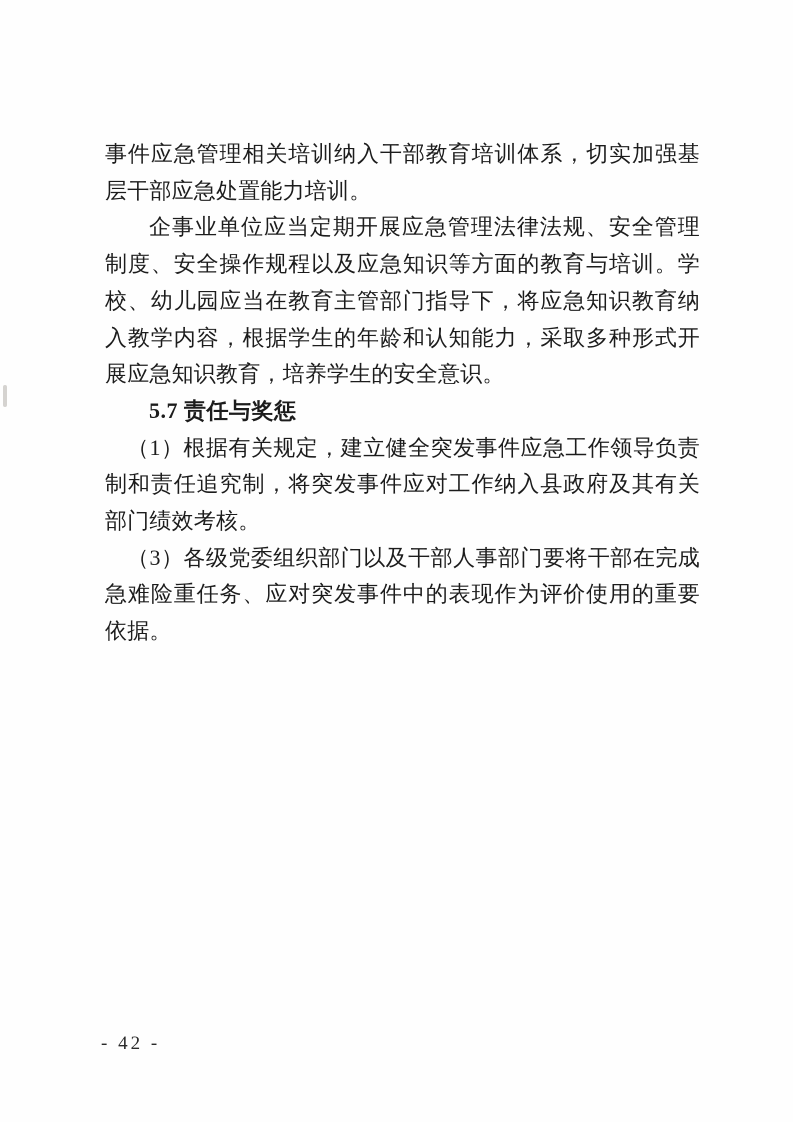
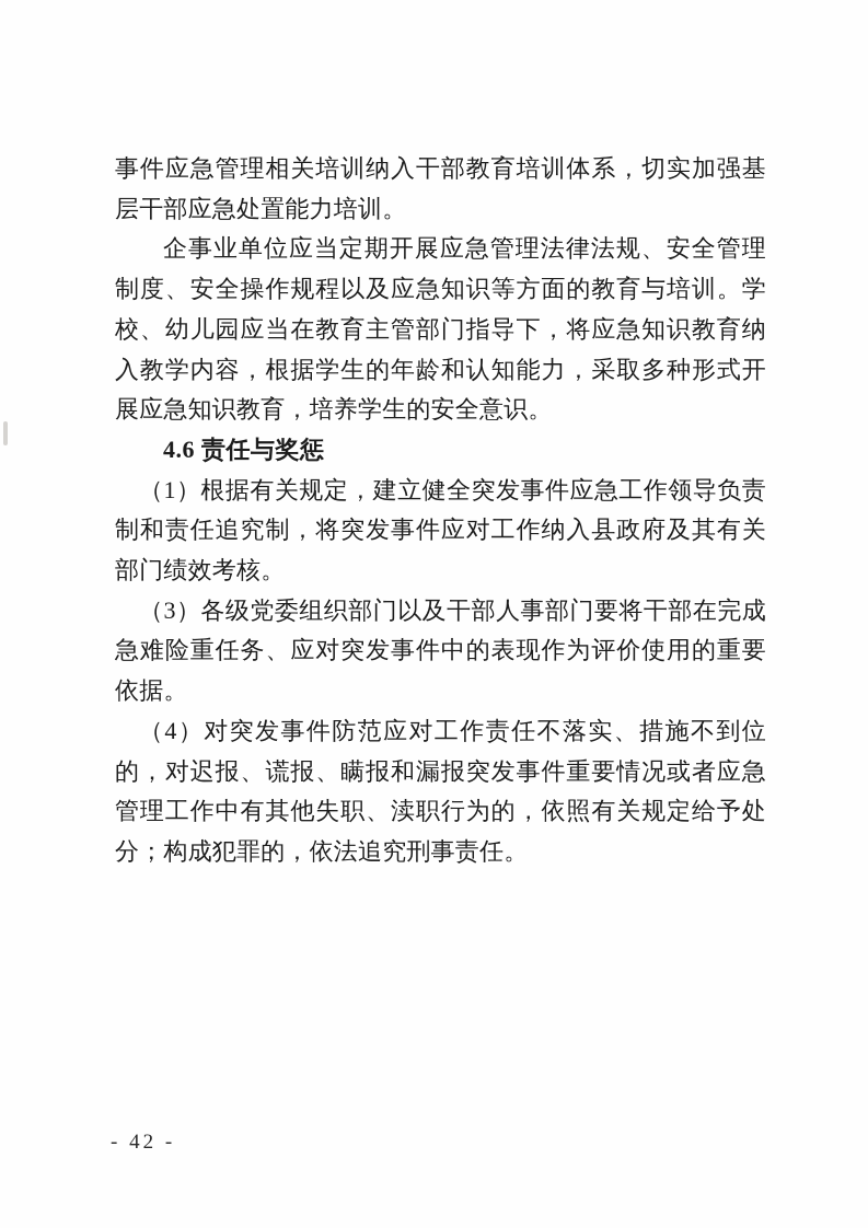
  事件应急管理相关培训纳入干部教育培训体系，切实加强基层干部应急处置能力培训。
  企事业单位应当定期开展应急管理法律法规、安全管理制度、安全操作规程以及应急知识等方面的教育与培训。学校、幼儿园应当在教育主管部门指导下，将应急知识教育纳入教学内容，根据学生的年龄和认知能力，采取多种形式开展应急知识教育，培养学生的安全意识。
- 5.7 责任与奖惩
+ 4.6 责任与奖惩
  （1）根据有关规定，建立健全突发事件应急工作领导负责制和责任追究制，将突发事件应对工作纳入县政府及其有关部门绩效考核。
  （3）各级党委组织部门以及干部人事部门要将干部在完成急难险重任务、应对突发事件中的表现作为评价使用的重要依据。
+ （4）对突发事件防范应对工作责任不落实、措施不到位的，对迟报、谎报、瞒报和漏报突发事件重要情况或者应急管理工作中有其他失职、渎职行为的，依照有关规定给予处分；构成犯罪的，依法追究刑事责任。
  - 42 -
